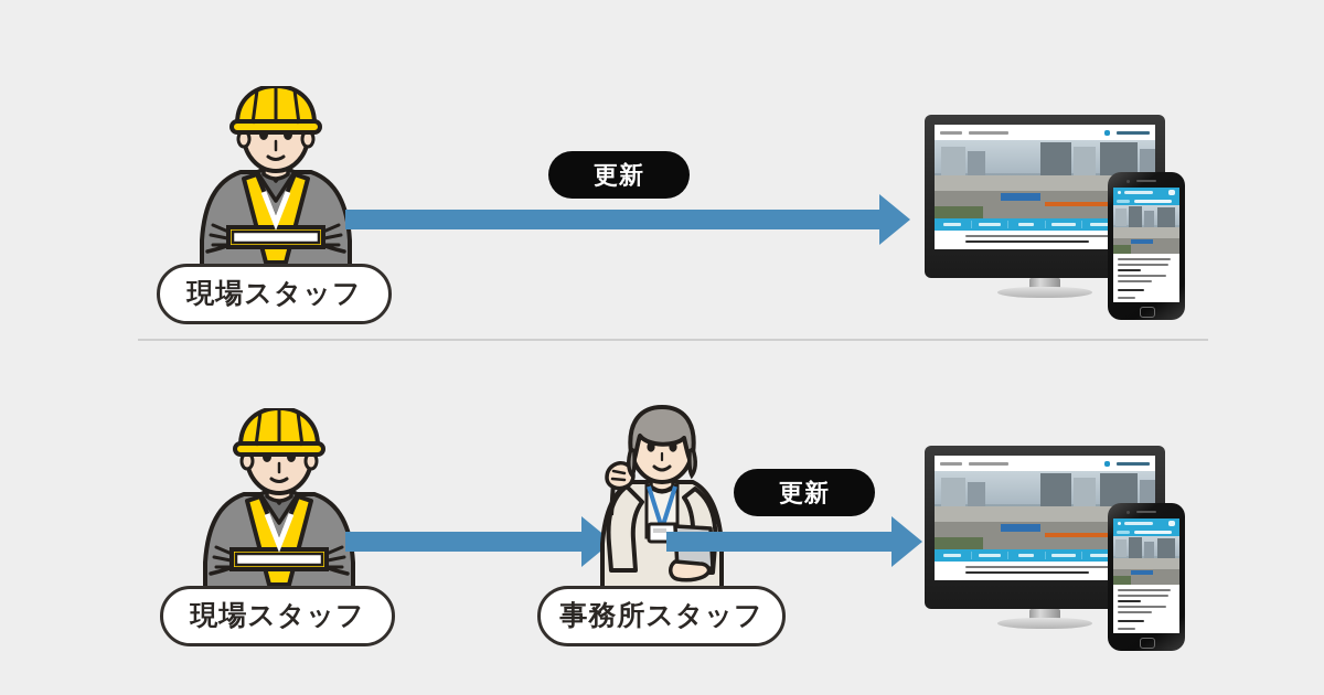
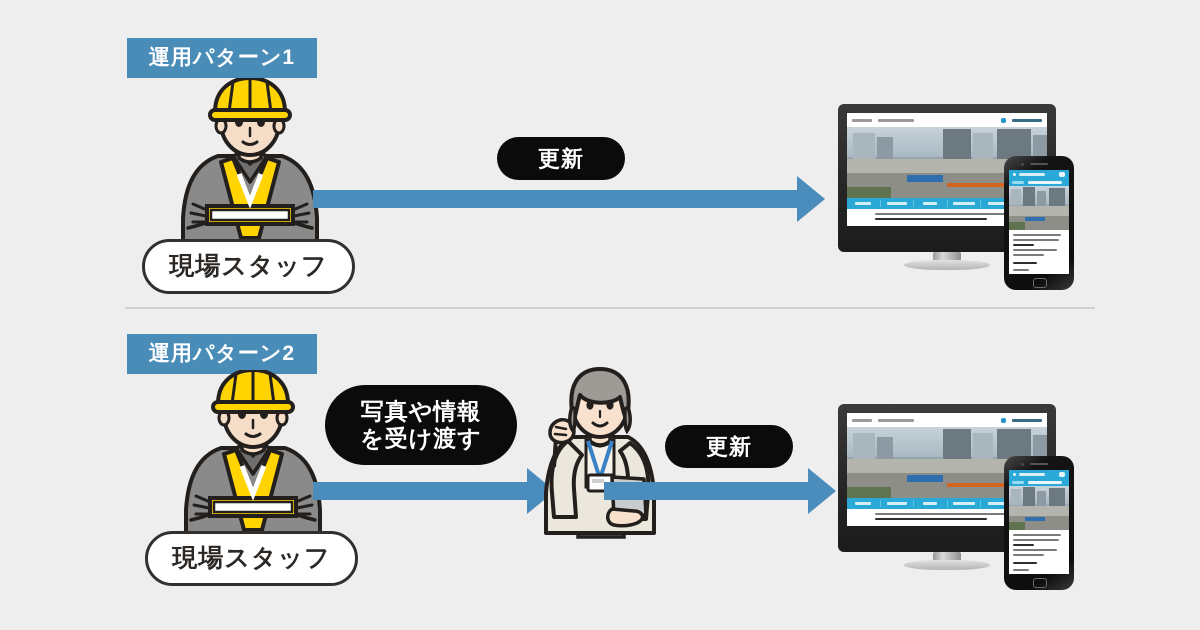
+ 運用パターン1
  更新
  現場スタッフ
+ 運用パターン2
+ 写真や情報
+ を受け渡す
  現場スタッフ
- 事務所スタッフ
  更新
